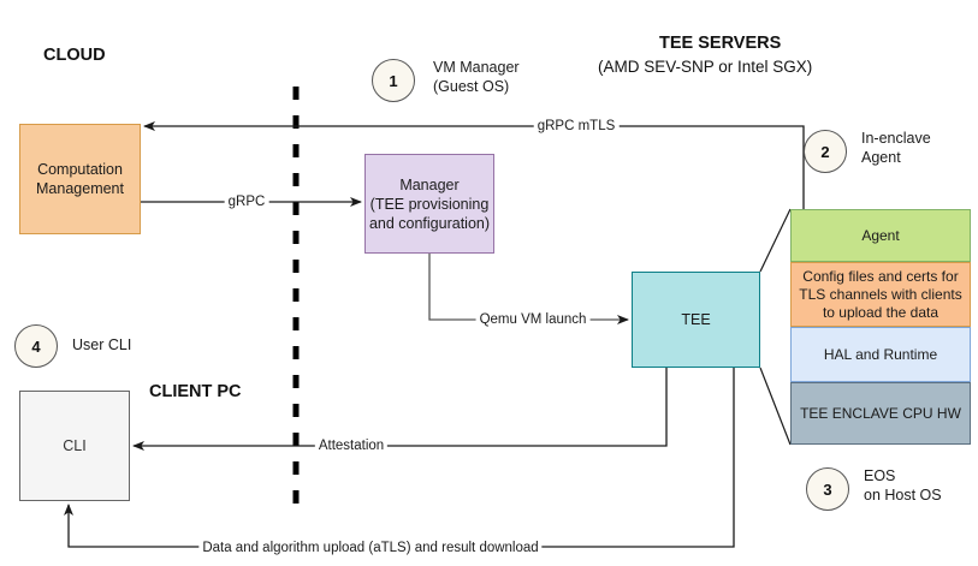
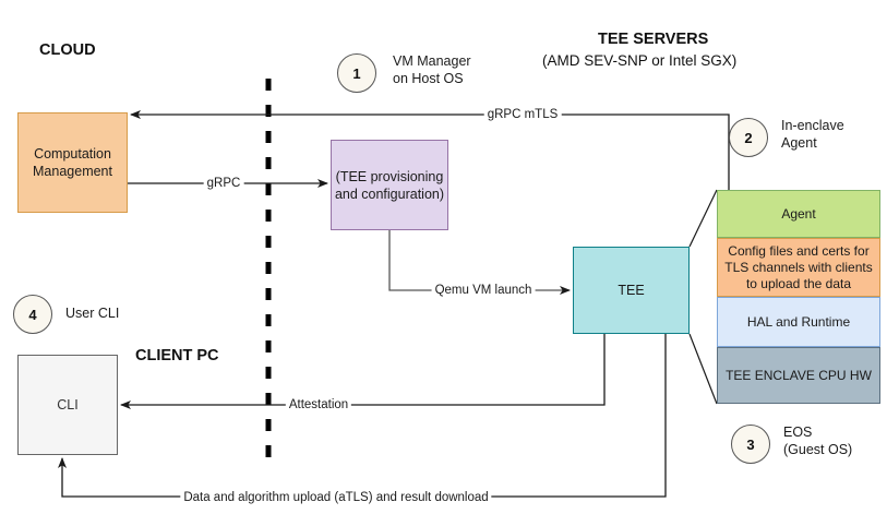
  CLOUD
  CLIENT PC
  TEE SERVERS
  (AMD SEV-SNP or Intel SGX)
  Computation
  Management
- Manager
  (TEE provisioning
  and configuration)
  TEE
  CLI
  Agent
  Config files and certs for
  TLS channels with clients
  to upload the data
  HAL and Runtime
  TEE ENCLAVE CPU HW
  1
  VM Manager
- (Guest OS)
+ on Host OS
  2
  In-enclave
  Agent
  3
  EOS
- on Host OS
+ (Guest OS)
  4
  User CLI
  gRPC mTLS
  gRPC
  Qemu VM launch
  Attestation
  Data and algorithm upload (aTLS) and result download
